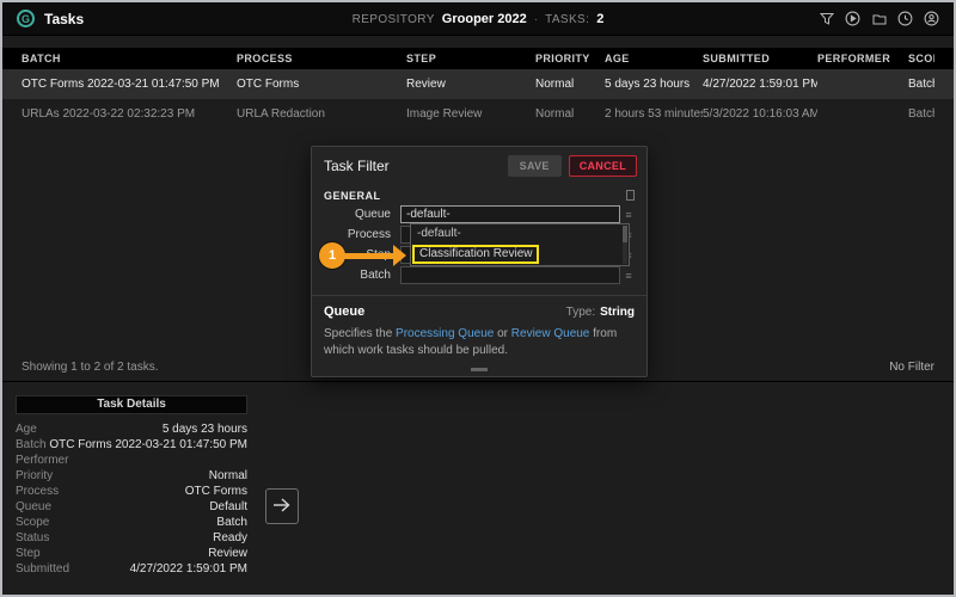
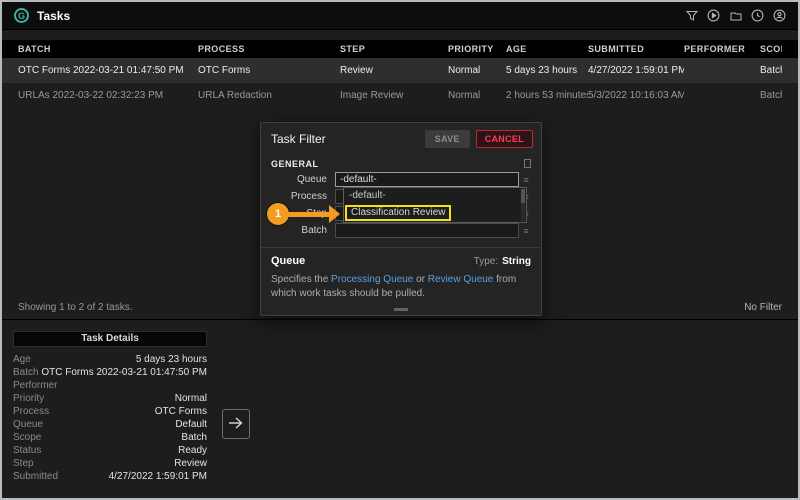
  G
  Tasks
- REPOSITORY
- Grooper 2022
- ·
- TASKS:
- 2
  BATCH
  PROCESS
  STEP
  PRIORITY
  AGE
  SUBMITTED
  PERFORMER
  OTC Forms 2022-03-21 01:47:50 PM
  OTC Forms
  Review
  Normal
  5 days 23 hours
  4/27/2022 1:59:01 PM
  Batc
  URLAs 2022-03-22 02:32:23 PM
  URLA Redaction
  Image Review
  Normal
  2 hours 53 minute
  5/3/2022 10:16:03 AM
  Batc
  Showing 1 to 2 of 2 tasks.
  No Filter
  Task Details
  Age
  5 days 23 hours
  Batch
  OTC Forms 2022-03-21 01:47:50 PM
  Performer
  Priority
  Normal
  Process
  OTC Forms
  Queue
  Default
  Scope
  Batch
  Status
  Ready
  Step
  Review
  Submitted
  4/27/2022 1:59:01 PM
  Task Filter
  SAVE
  CANCEL
  GENERAL
  Queue
  -default-
  ≡
  Process
  Batch
  ≡
  -default-
  Classification Review
  Queue
  Type:
  String
  Specifies the Processing Queue or Review Queue from which work tasks should be pulled.
  1
